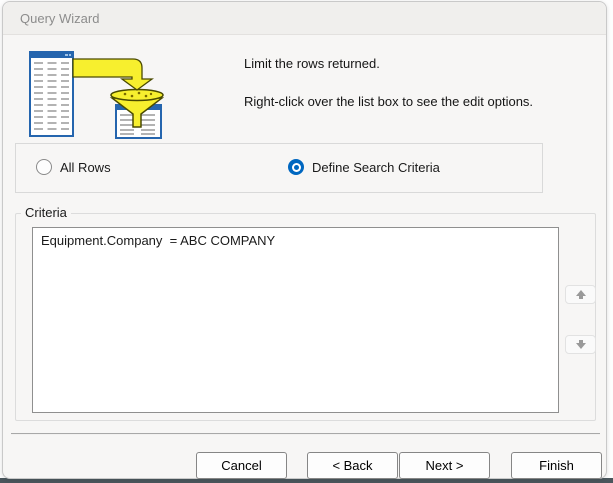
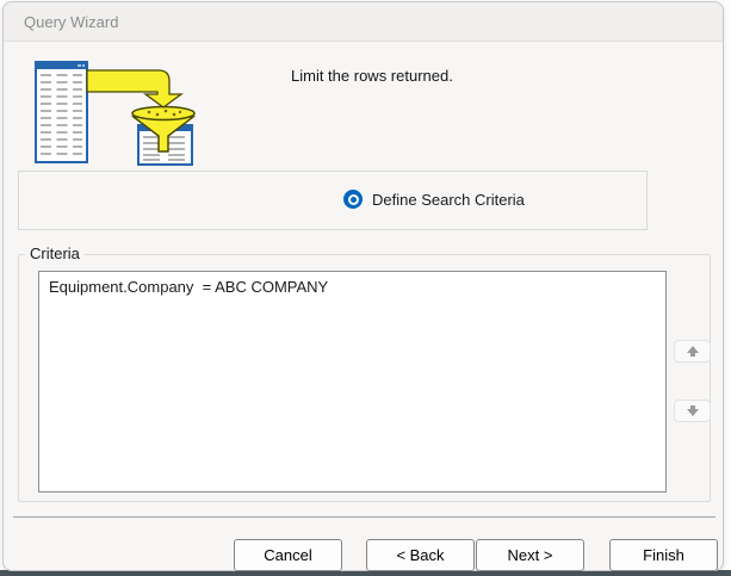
  Query Wizard
  Limit the rows returned.
- Right-click over the list box to see the edit options.
- All Rows
  Define Search Criteria
  Criteria
  Equipment.Company = ABC COMPANY
  Cancel
  < Back
  Next >
  Finish
